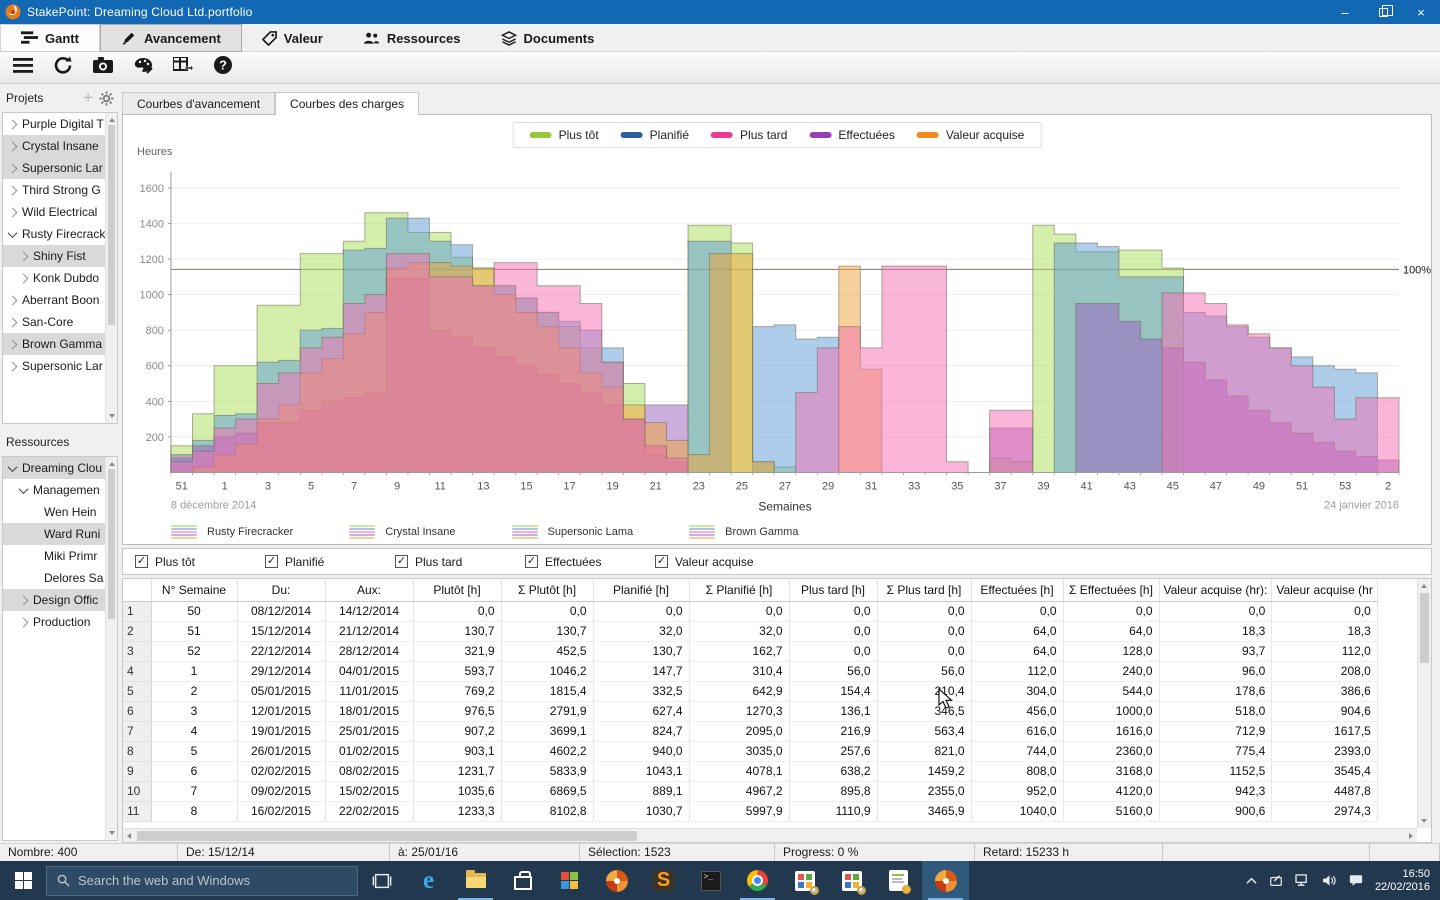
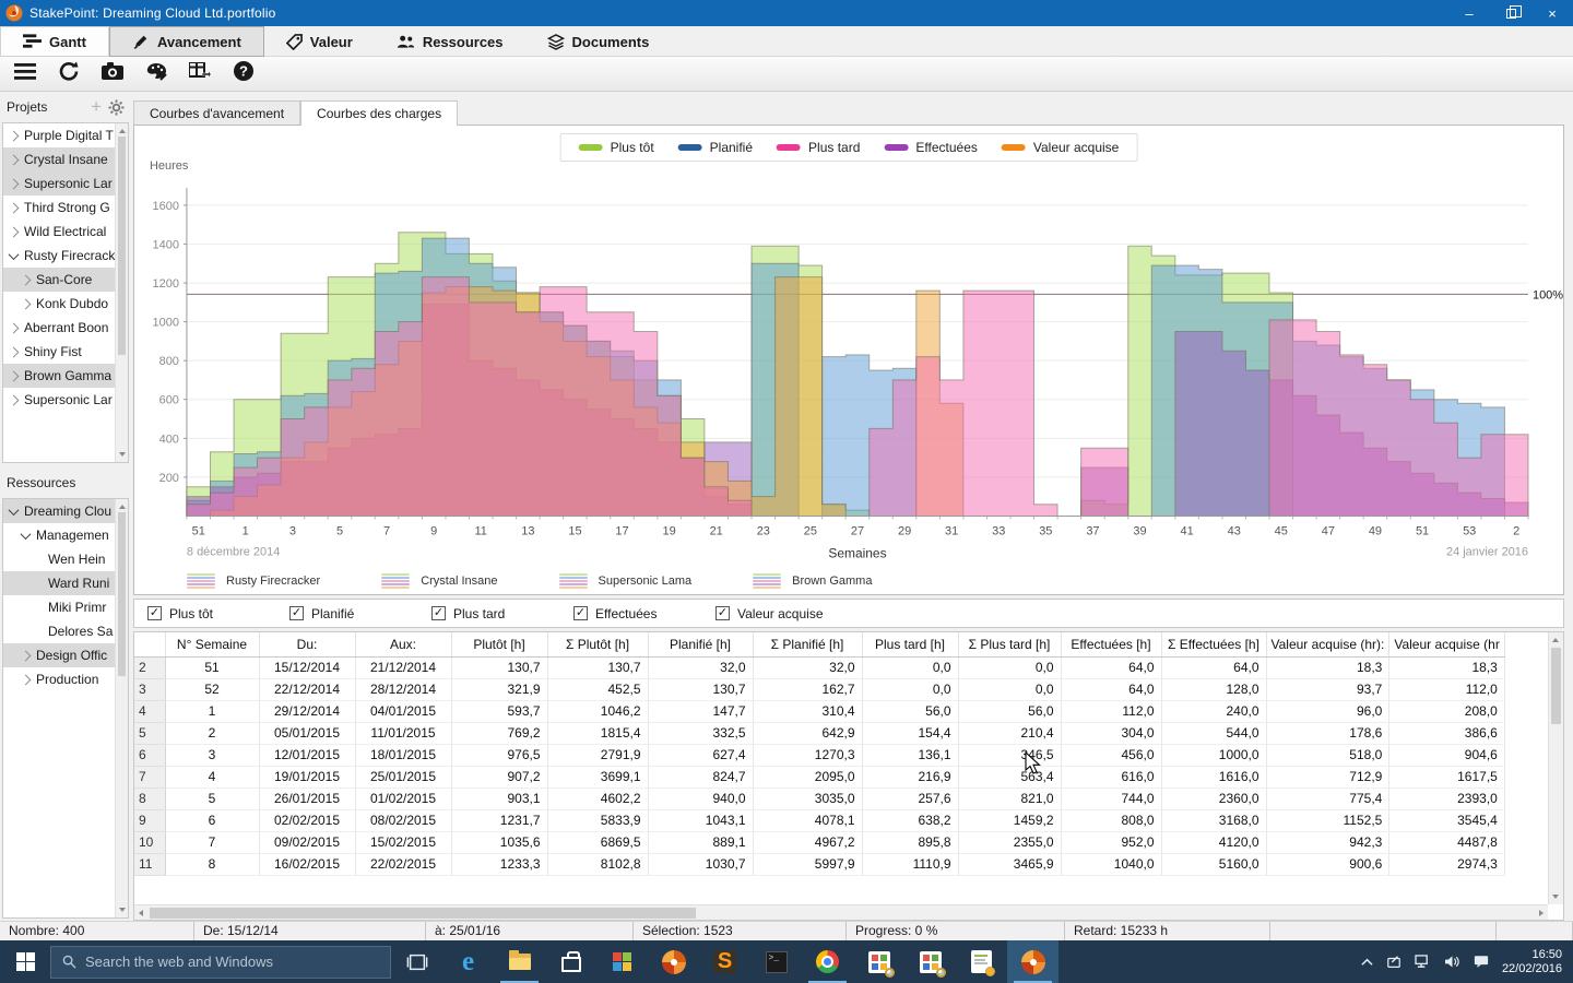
  StakePoint: Dreaming Cloud Ltd.portfolio
  –
  ×
  Gantt
  Avancement
  Valeur
  Ressources
  Documents
  ?
  Projets
  +
  Purple Digital T
  Crystal Insane
  Supersonic Lar
  Third Strong G
  Wild Electrical
  Rusty Firecrack
- Shiny Fist
+ San-Core
  Konk Dubdo
  Aberrant Boon
- San-Core
+ Shiny Fist
  Brown Gamma
  Supersonic Lar
  Ressources
  Dreaming Clou
  Managemen
  Wen Hein
  Ward Runi
  Miki Primr
  Delores Sa
  Design Offic
  Production
  Courbes d'avancement
  Courbes des charges
  200
  400
  600
  800
  1000
  1200
  1400
  1600
  51
  1
  3
  5
  7
  9
  11
  13
  15
  17
  19
  21
  23
  25
  27
  29
  31
  33
  35
  37
  39
  41
  43
  45
  47
  49
  51
  53
  2
  100%
  Heures
  8 décembre 2014
  24 janvier 2016
  Semaines
  Plus tôt
  Planifié
  Plus tard
  Effectuées
  Valeur acquise
  Rusty Firecracker
  Crystal Insane
  Supersonic Lama
  Brown Gamma
  ✓
  Plus tôt
  ✓
  Planifié
  ✓
  Plus tard
  ✓
  Effectuées
  ✓
  Valeur acquise
  	N° Semaine	Du:	Aux:	Plutôt [h]	Σ Plutôt [h]	Planifié [h]	Σ Planifié [h]	Plus tard [h]	Σ Plus tard [h]	Effectuées [h]	Σ Effectuées [h]	Valeur acquise (hr):	Valeur acquise (hr
- 1	50	08/12/2014	14/12/2014	0,0	0,0	0,0	0,0	0,0	0,0	0,0	0,0	0,0	0,0
  2	51	15/12/2014	21/12/2014	130,7	130,7	32,0	32,0	0,0	0,0	64,0	64,0	18,3	18,3
  3	52	22/12/2014	28/12/2014	321,9	452,5	130,7	162,7	0,0	0,0	64,0	128,0	93,7	112,0
  4	1	29/12/2014	04/01/2015	593,7	1046,2	147,7	310,4	56,0	56,0	112,0	240,0	96,0	208,0
  5	2	05/01/2015	11/01/2015	769,2	1815,4	332,5	642,9	154,4	210,4	304,0	544,0	178,6	386,6
  6	3	12/01/2015	18/01/2015	976,5	2791,9	627,4	1270,3	136,1	346,5	456,0	1000,0	518,0	904,6
  7	4	19/01/2015	25/01/2015	907,2	3699,1	824,7	2095,0	216,9	563,4	616,0	1616,0	712,9	1617,5
  8	5	26/01/2015	01/02/2015	903,1	4602,2	940,0	3035,0	257,6	821,0	744,0	2360,0	775,4	2393,0
  9	6	02/02/2015	08/02/2015	1231,7	5833,9	1043,1	4078,1	638,2	1459,2	808,0	3168,0	1152,5	3545,4
  10	7	09/02/2015	15/02/2015	1035,6	6869,5	889,1	4967,2	895,8	2355,0	952,0	4120,0	942,3	4487,8
  11	8	16/02/2015	22/02/2015	1233,3	8102,8	1030,7	5997,9	1110,9	3465,9	1040,0	5160,0	900,6	2974,3
  Nombre: 400
  De: 15/12/14
  à: 25/01/16
  Sélection: 1523
  Progress: 0 %
  Retard: 15233 h
  Search the web and Windows
  e
  S
  >_
  16:50
  22/02/2016
